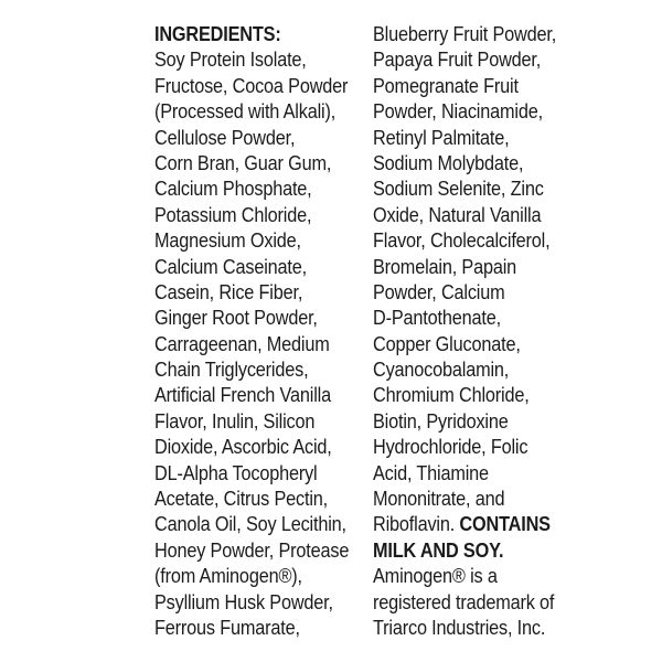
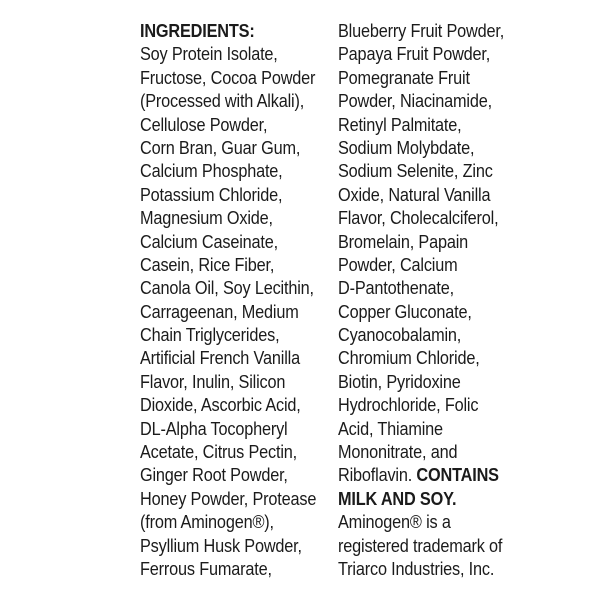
  INGREDIENTS:
  Soy Protein Isolate,
  Fructose, Cocoa Powder
  (Processed with Alkali),
  Cellulose Powder,
  Corn Bran, Guar Gum,
  Calcium Phosphate,
  Potassium Chloride,
  Magnesium Oxide,
  Calcium Caseinate,
  Casein, Rice Fiber,
- Ginger Root Powder,
+ Canola Oil, Soy Lecithin,
  Carrageenan, Medium
  Chain Triglycerides,
  Artificial French Vanilla
  Flavor, Inulin, Silicon
  Dioxide, Ascorbic Acid,
  DL-Alpha Tocopheryl
  Acetate, Citrus Pectin,
- Canola Oil, Soy Lecithin,
+ Ginger Root Powder,
  Honey Powder, Protease
  (from Aminogen®),
  Psyllium Husk Powder,
  Ferrous Fumarate,
  Blueberry Fruit Powder,
  Papaya Fruit Powder,
  Pomegranate Fruit
  Powder, Niacinamide,
  Retinyl Palmitate,
  Sodium Molybdate,
  Sodium Selenite, Zinc
  Oxide, Natural Vanilla
  Flavor, Cholecalciferol,
  Bromelain, Papain
  Powder, Calcium
  D-Pantothenate,
  Copper Gluconate,
  Cyanocobalamin,
  Chromium Chloride,
  Biotin, Pyridoxine
  Hydrochloride, Folic
  Acid, Thiamine
  Mononitrate, and
  Riboflavin. CONTAINS
  MILK AND SOY.
  Aminogen® is a
  registered trademark of
  Triarco Industries, Inc.
